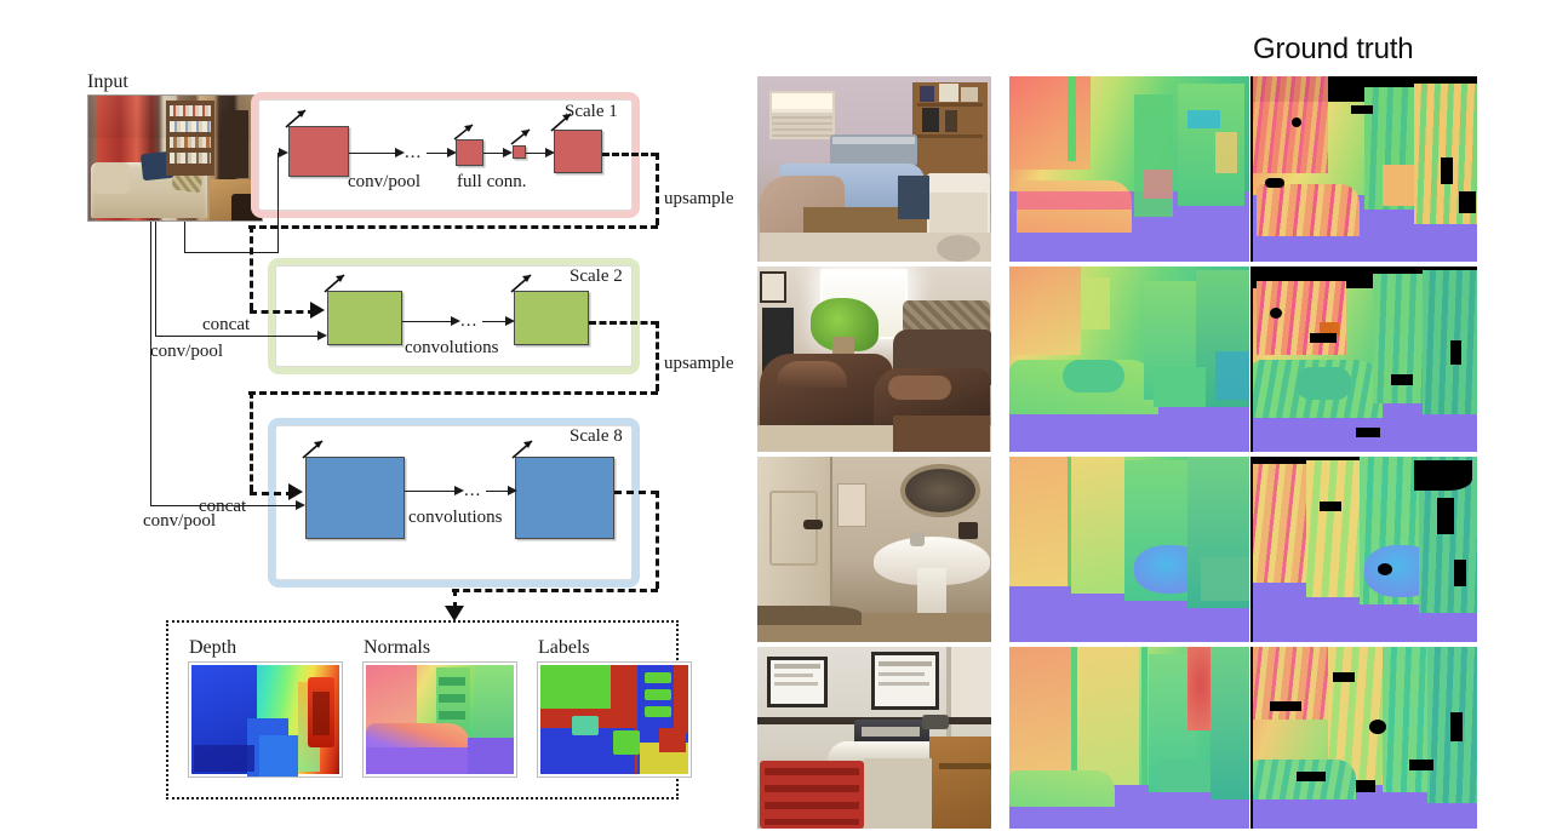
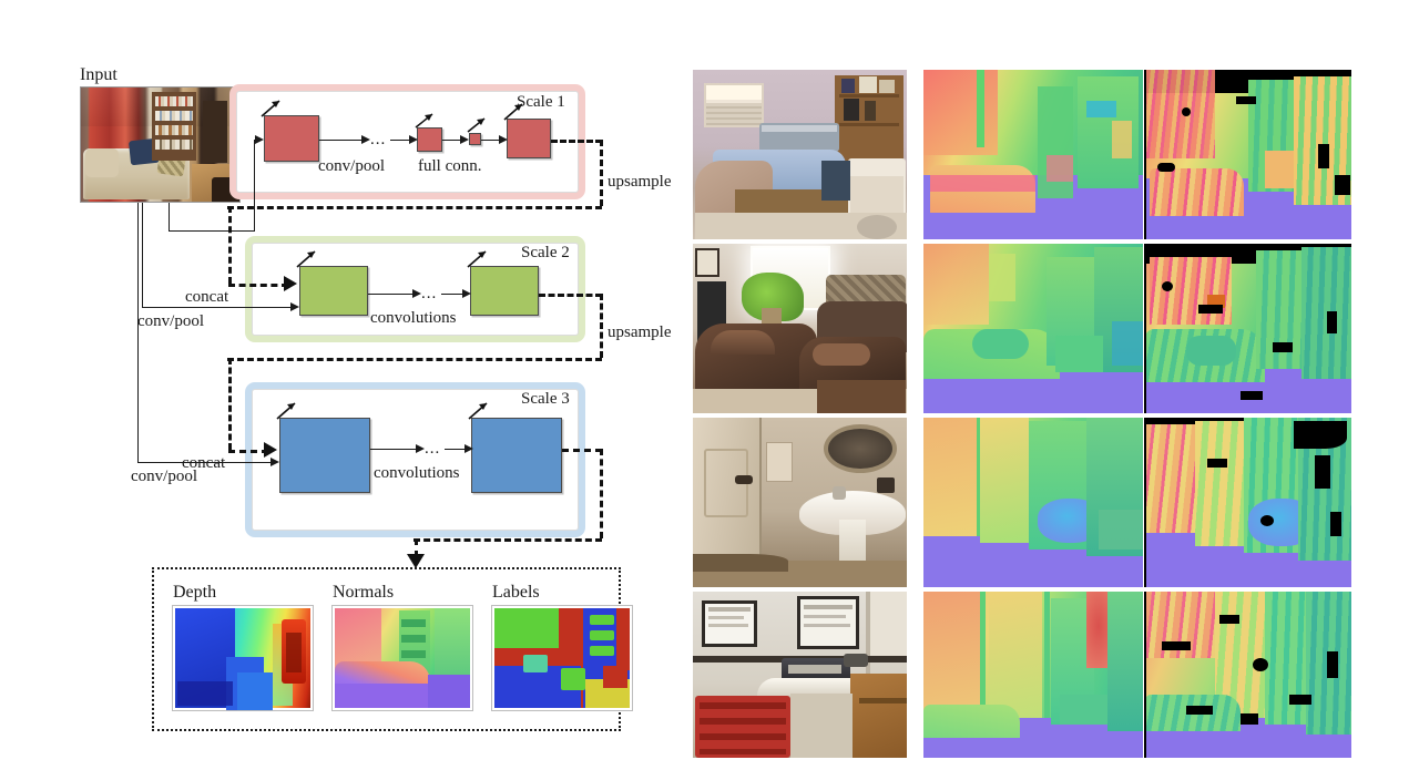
  Input
  Scale 1
  ...
  conv/pool
  full conn.
  Scale 2
  ...
  convolutions
- Scale 8
+ Scale 3
  ...
  convolutions
  conv/pool
  conv/pool
  concat
  upsample
  concat
  upsample
  Depth
  Normals
  Labels
- Ground truth
